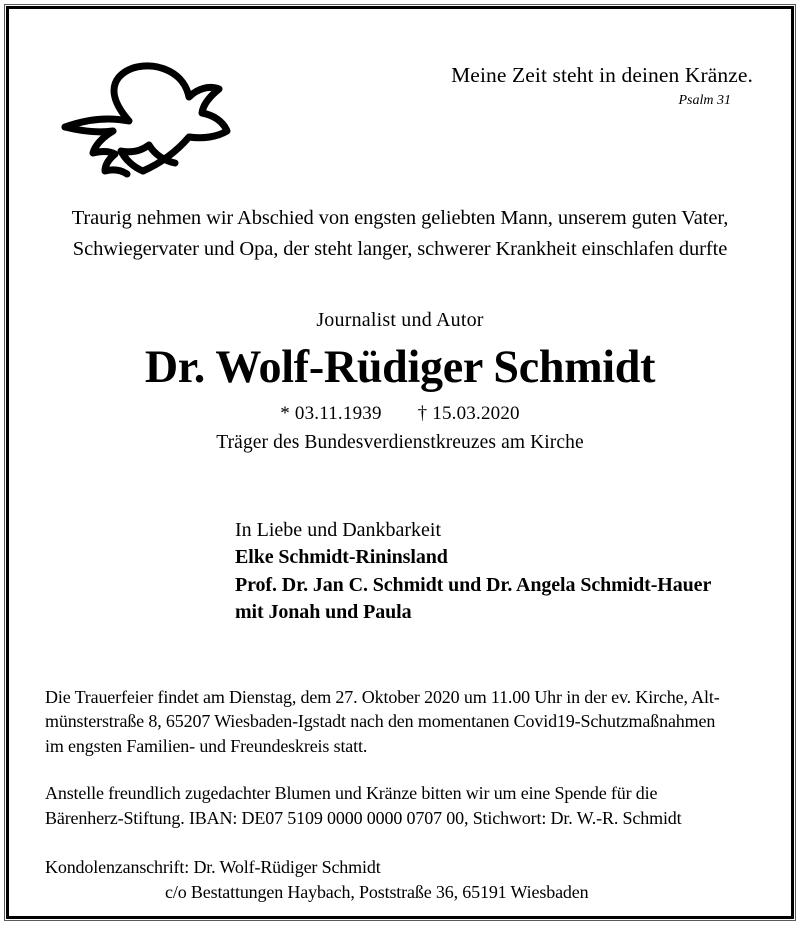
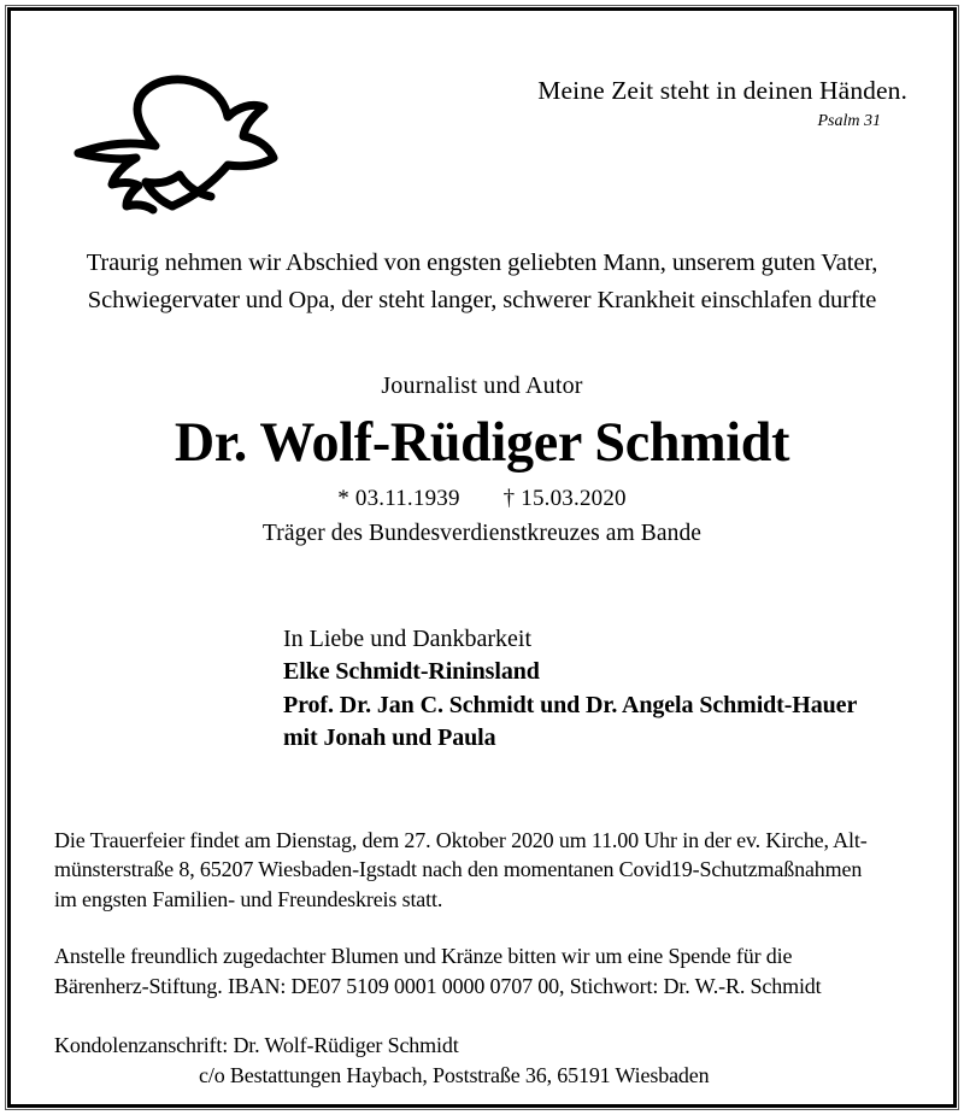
- Meine Zeit steht in deinen Kränze.
+ Meine Zeit steht in deinen Händen.
  Psalm 31
  Traurig nehmen wir Abschied von engsten geliebten Mann, unserem guten Vater,
  Schwiegervater und Opa, der steht langer, schwerer Krankheit einschlafen durfte
  Journalist und Autor
  Dr. Wolf-Rüdiger Schmidt
  * 03.11.1939 † 15.03.2020
- Träger des Bundesverdienstkreuzes am Kirche
+ Träger des Bundesverdienstkreuzes am Bande
  In Liebe und Dankbarkeit
  Elke Schmidt-Rininsland
  Prof. Dr. Jan C. Schmidt und Dr. Angela Schmidt-Hauer
  mit Jonah und Paula
  Die Trauerfeier findet am Dienstag, dem 27. Oktober 2020 um 11.00 Uhr in der ev. Kirche, Alt- münsterstraße 8, 65207 Wiesbaden-Igstadt nach den momentanen Covid19-Schutzmaßnahmen im engsten Familien- und Freundeskreis statt.
- Anstelle freundlich zugedachter Blumen und Kränze bitten wir um eine Spende für die Bärenherz-Stiftung. IBAN: DE07 5109 0000 0000 0707 00, Stichwort: Dr. W.-R. Schmidt
+ Anstelle freundlich zugedachter Blumen und Kränze bitten wir um eine Spende für die Bärenherz-Stiftung. IBAN: DE07 5109 0001 0000 0707 00, Stichwort: Dr. W.-R. Schmidt
  Kondolenzanschrift: Dr. Wolf-Rüdiger Schmidt
  c/o Bestattungen Haybach, Poststraße 36, 65191 Wiesbaden
